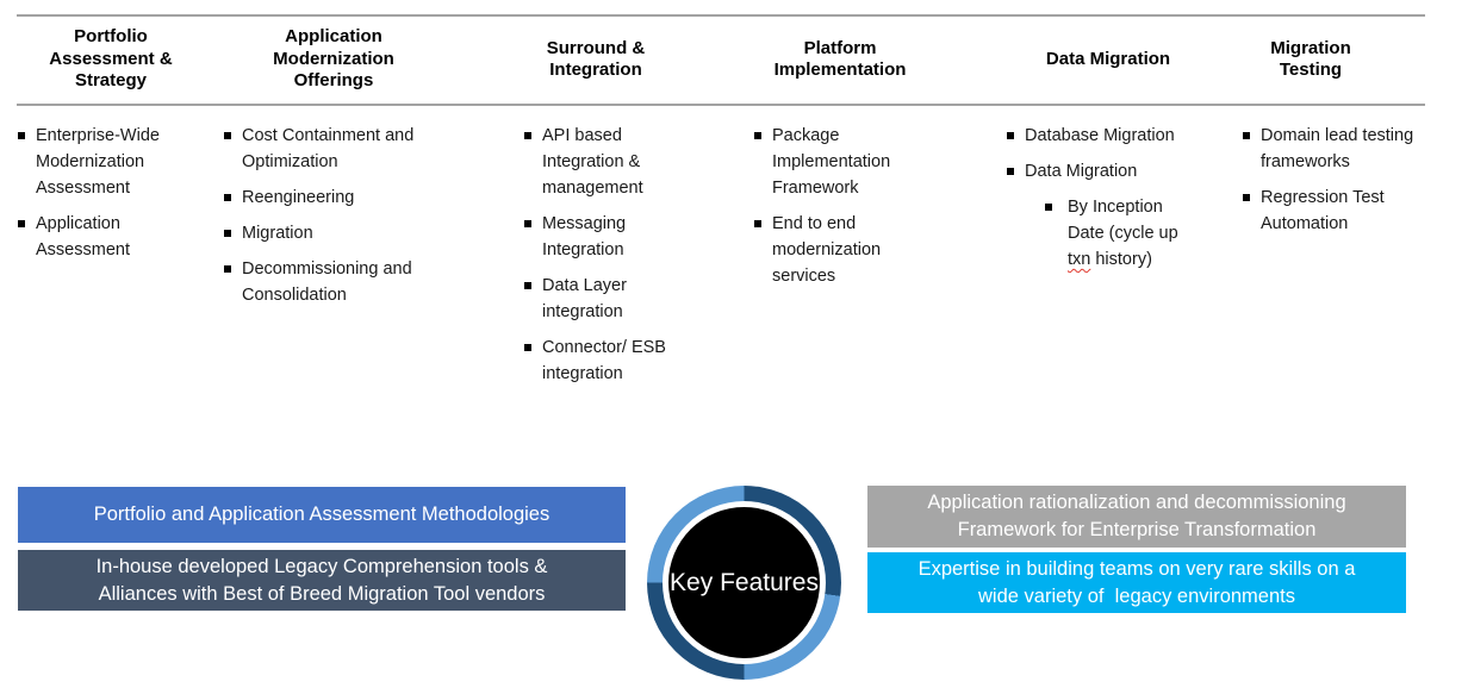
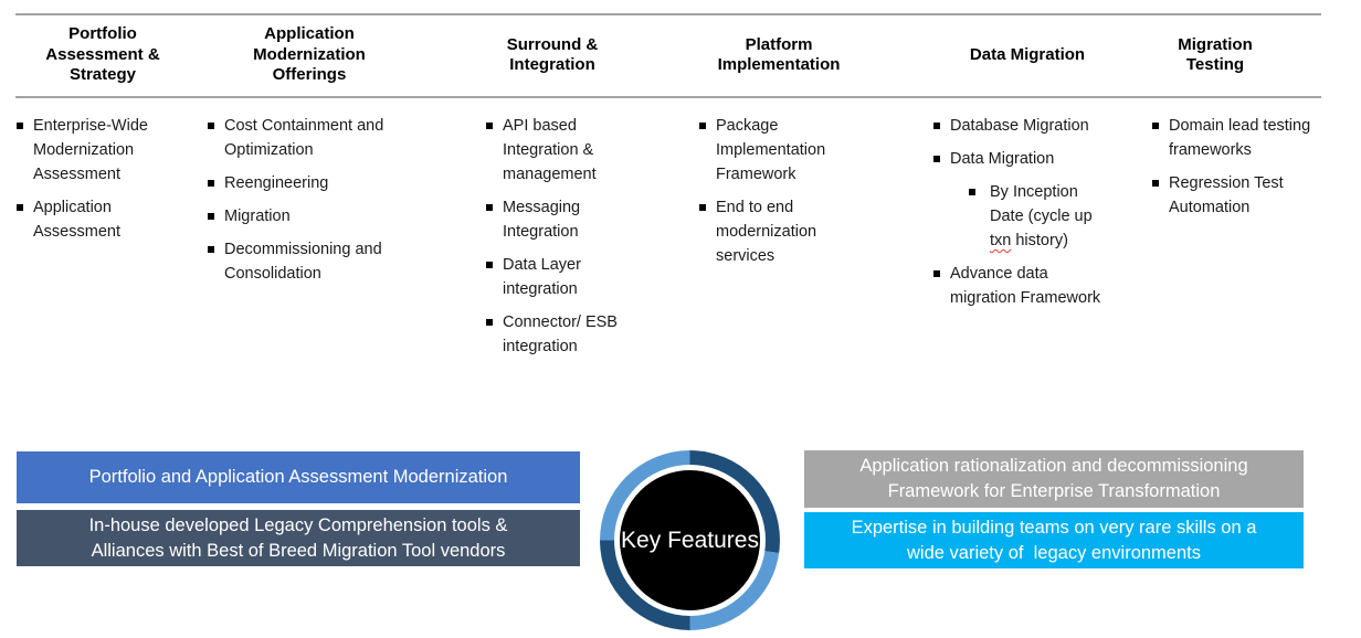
  Portfolio
  Assessment &
  Strategy
  Application
  Modernization
  Offerings
  Surround &
  Integration
  Platform
  Implementation
  Data Migration
  Migration
  Testing
  Enterprise-Wide
  Modernization
  Assessment
  Application
  Assessment
  Cost Containment and
  Optimization
  Reengineering
  Migration
  Decommissioning and
  Consolidation
  API based
  Integration &
  management
  Messaging
  Integration
  Data Layer
  integration
  Connector/ ESB
  integration
  Package
  Implementation
  Framework
  End to end
  modernization
  services
  Database Migration
  Data Migration
  By Inception
  Date (cycle up
  txn history)
+ Advance data
+ migration Framework
  Domain lead testing
  frameworks
  Regression Test
  Automation
- Portfolio and Application Assessment Methodologies
+ Portfolio and Application Assessment Modernization
  In-house developed Legacy Comprehension tools &
  Alliances with Best of Breed Migration Tool vendors
  Application rationalization and decommissioning
  Framework for Enterprise Transformation
  Expertise in building teams on very rare skills on a
  wide variety of legacy environments
  Key Features
